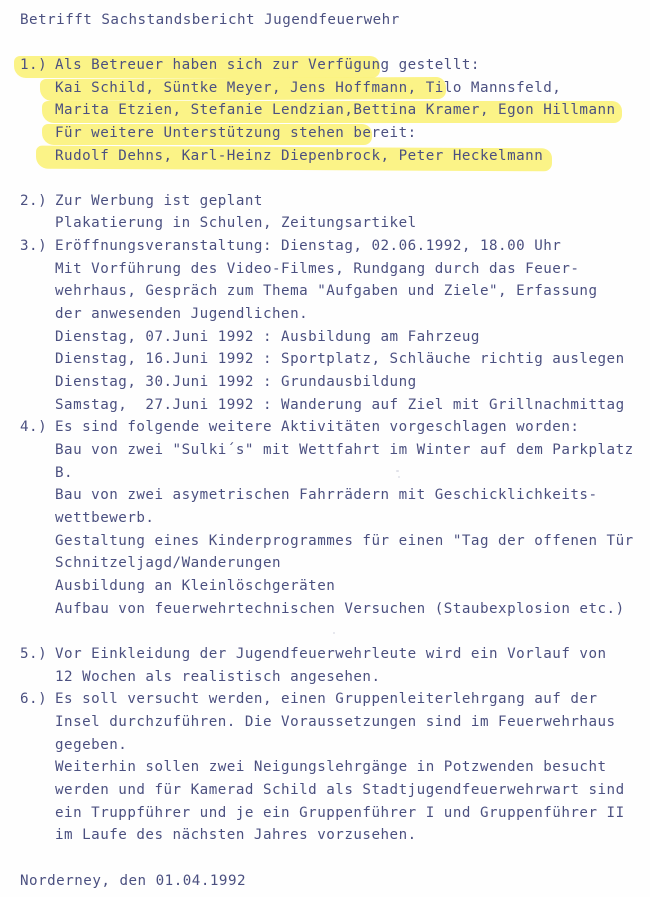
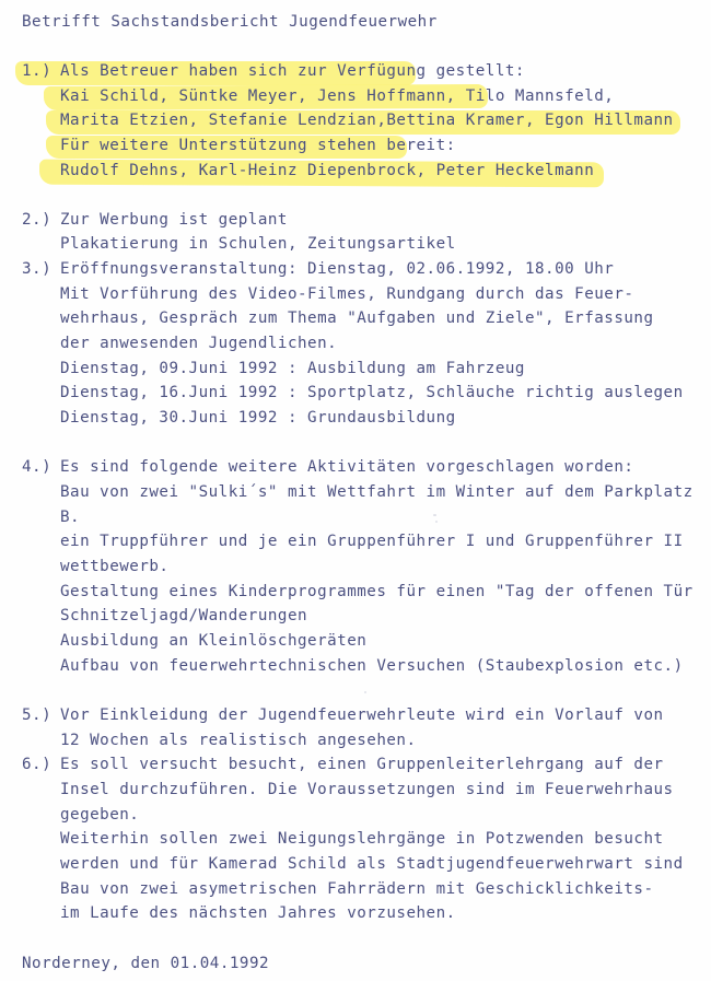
  Betrifft Sachstandsbericht Jugendfeuerwehr
  1.)
  Als Betreuer haben sich zur Verfügung gestellt:
  Kai Schild, Süntke Meyer, Jens Hoffmann, Tilo Mannsfeld,
  Marita Etzien, Stefanie Lendzian,Bettina Kramer, Egon Hillmann
  Für weitere Unterstützung stehen bereit:
  Rudolf Dehns, Karl-Heinz Diepenbrock, Peter Heckelmann
  2.)
  Zur Werbung ist geplant
  Plakatierung in Schulen, Zeitungsartikel
  3.)
  Eröffnungsveranstaltung: Dienstag, 02.06.1992, 18.00 Uhr
  Mit Vorführung des Video-Filmes, Rundgang durch das Feuer-
  wehrhaus, Gespräch zum Thema "Aufgaben und Ziele", Erfassung
  der anwesenden Jugendlichen.
- Dienstag, 07.Juni 1992 : Ausbildung am Fahrzeug
+ Dienstag, 09.Juni 1992 : Ausbildung am Fahrzeug
  Dienstag, 16.Juni 1992 : Sportplatz, Schläuche richtig auslegen
  Dienstag, 30.Juni 1992 : Grundausbildung
- Samstag, 27.Juni 1992 : Wanderung auf Ziel mit Grillnachmittag
  4.)
  Es sind folgende weitere Aktivitäten vorgeschlagen worden:
  Bau von zwei "Sulki´s" mit Wettfahrt im Winter auf dem Parkplatz
  B.
- Bau von zwei asymetrischen Fahrrädern mit Geschicklichkeits-
+ ein Truppführer und je ein Gruppenführer I und Gruppenführer II
  wettbewerb.
  Gestaltung eines Kinderprogrammes für einen "Tag der offenen Tür
  Schnitzeljagd/Wanderungen
  Ausbildung an Kleinlöschgeräten
  Aufbau von feuerwehrtechnischen Versuchen (Staubexplosion etc.)
  5.)
  Vor Einkleidung der Jugendfeuerwehrleute wird ein Vorlauf von
  12 Wochen als realistisch angesehen.
  6.)
- Es soll versucht werden, einen Gruppenleiterlehrgang auf der
+ Es soll versucht besucht, einen Gruppenleiterlehrgang auf der
  Insel durchzuführen. Die Voraussetzungen sind im Feuerwehrhaus
  gegeben.
  Weiterhin sollen zwei Neigungslehrgänge in Potzwenden besucht
  werden und für Kamerad Schild als Stadtjugendfeuerwehrwart sind
- ein Truppführer und je ein Gruppenführer I und Gruppenführer II
+ Bau von zwei asymetrischen Fahrrädern mit Geschicklichkeits-
  im Laufe des nächsten Jahres vorzusehen.
  Norderney, den 01.04.1992
